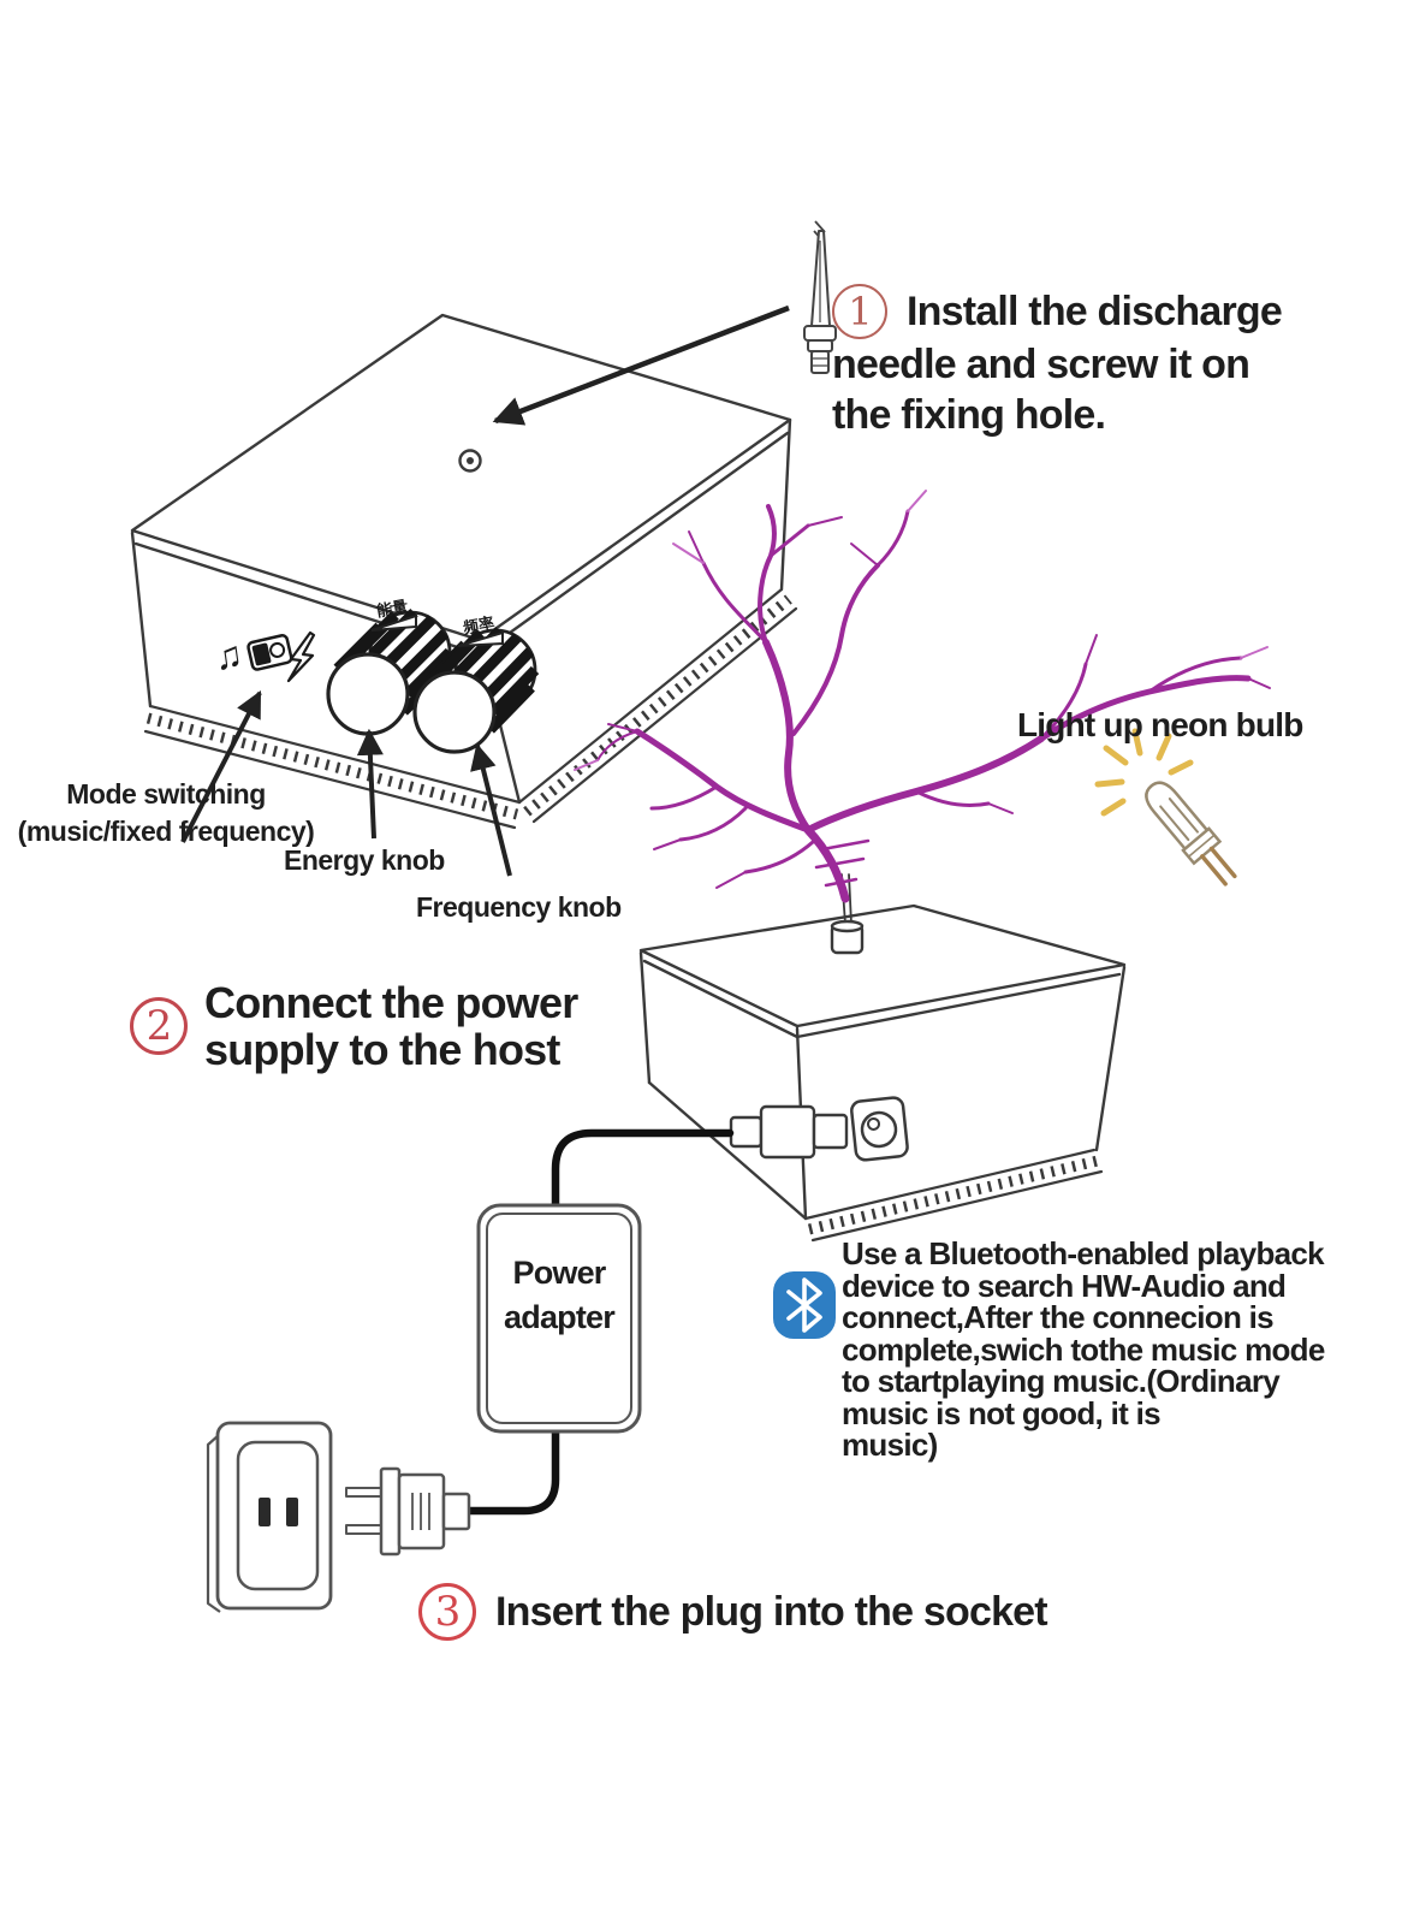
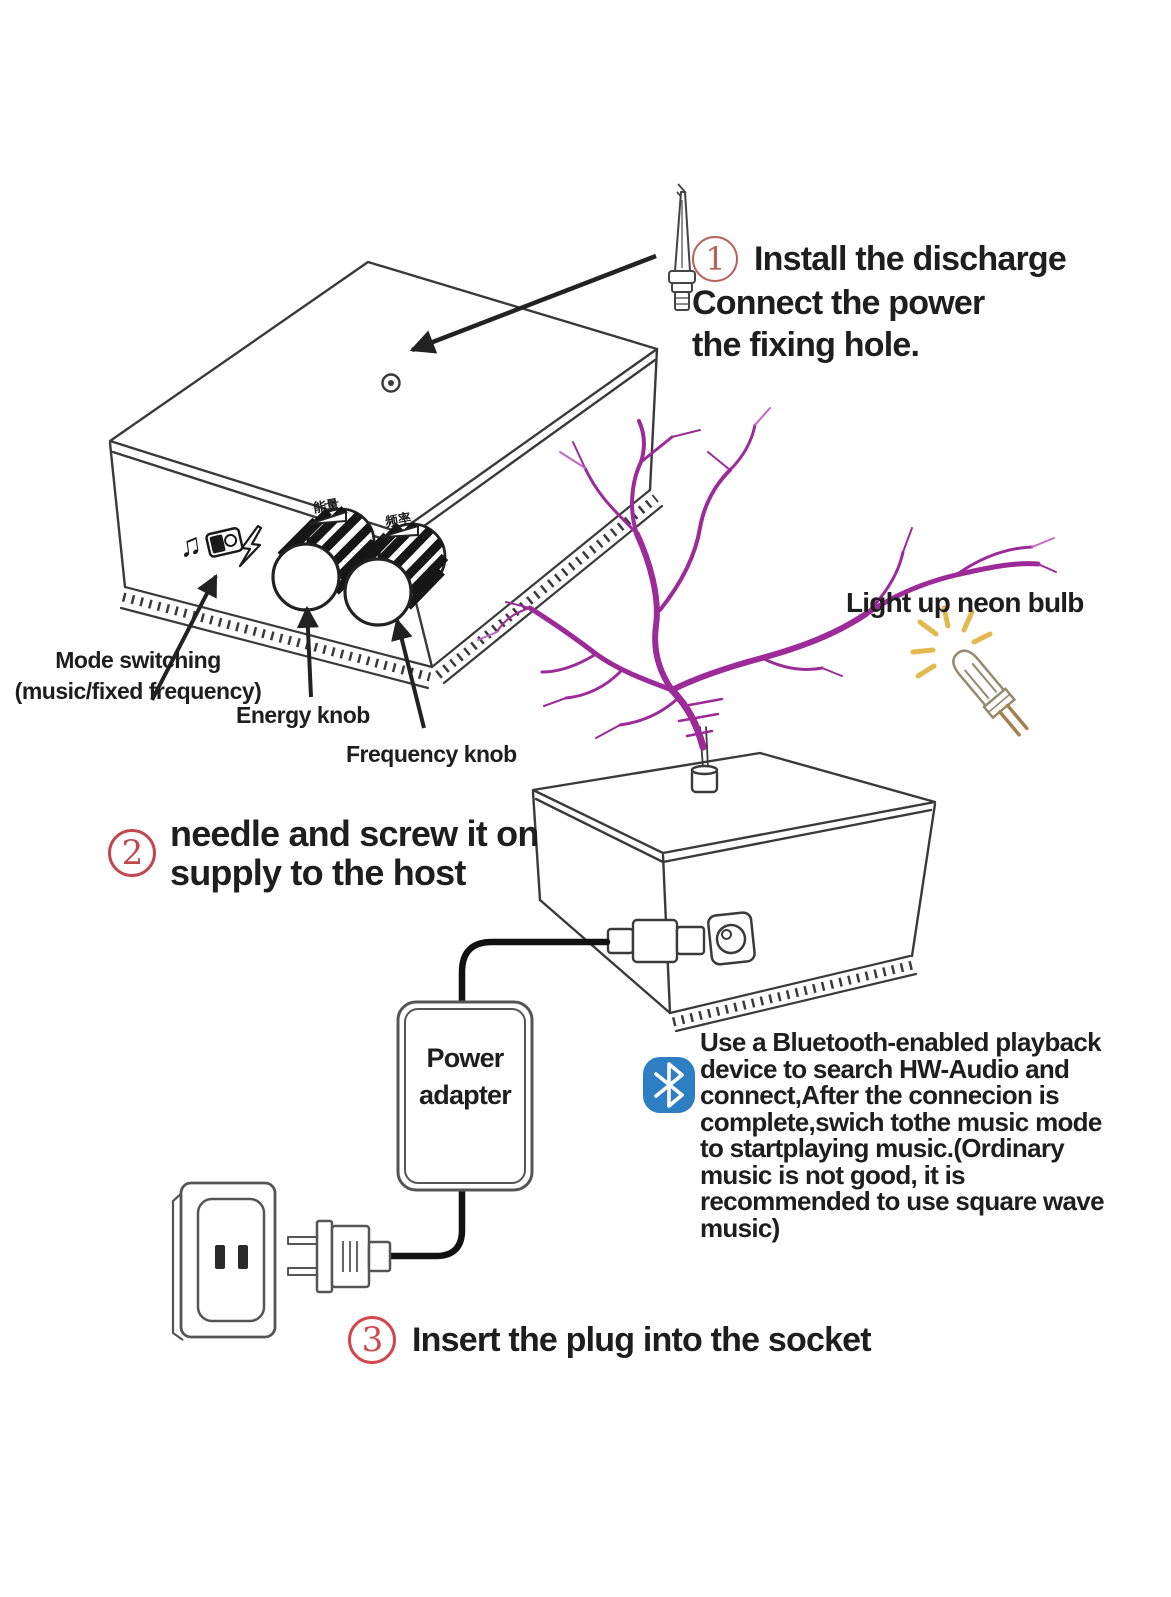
  1
  Install the discharge
- needle and screw it on
+ Connect the power
  the fixing hole.
  Mode switching
  (music/fixed frequency)
  Energy knob
  Frequency knob
  Light up neon bulb
  2
- Connect the power
+ needle and screw it on
  supply to the host
  Power
  adapter
  Use a Bluetooth-enabled playback
  device to search HW-Audio and
  connect,After the connecion is
  complete,swich tothe music mode
  to startplaying music.(Ordinary
  music is not good, it is
+ recommended to use square wave
  music)
  3
  Insert the plug into the socket
